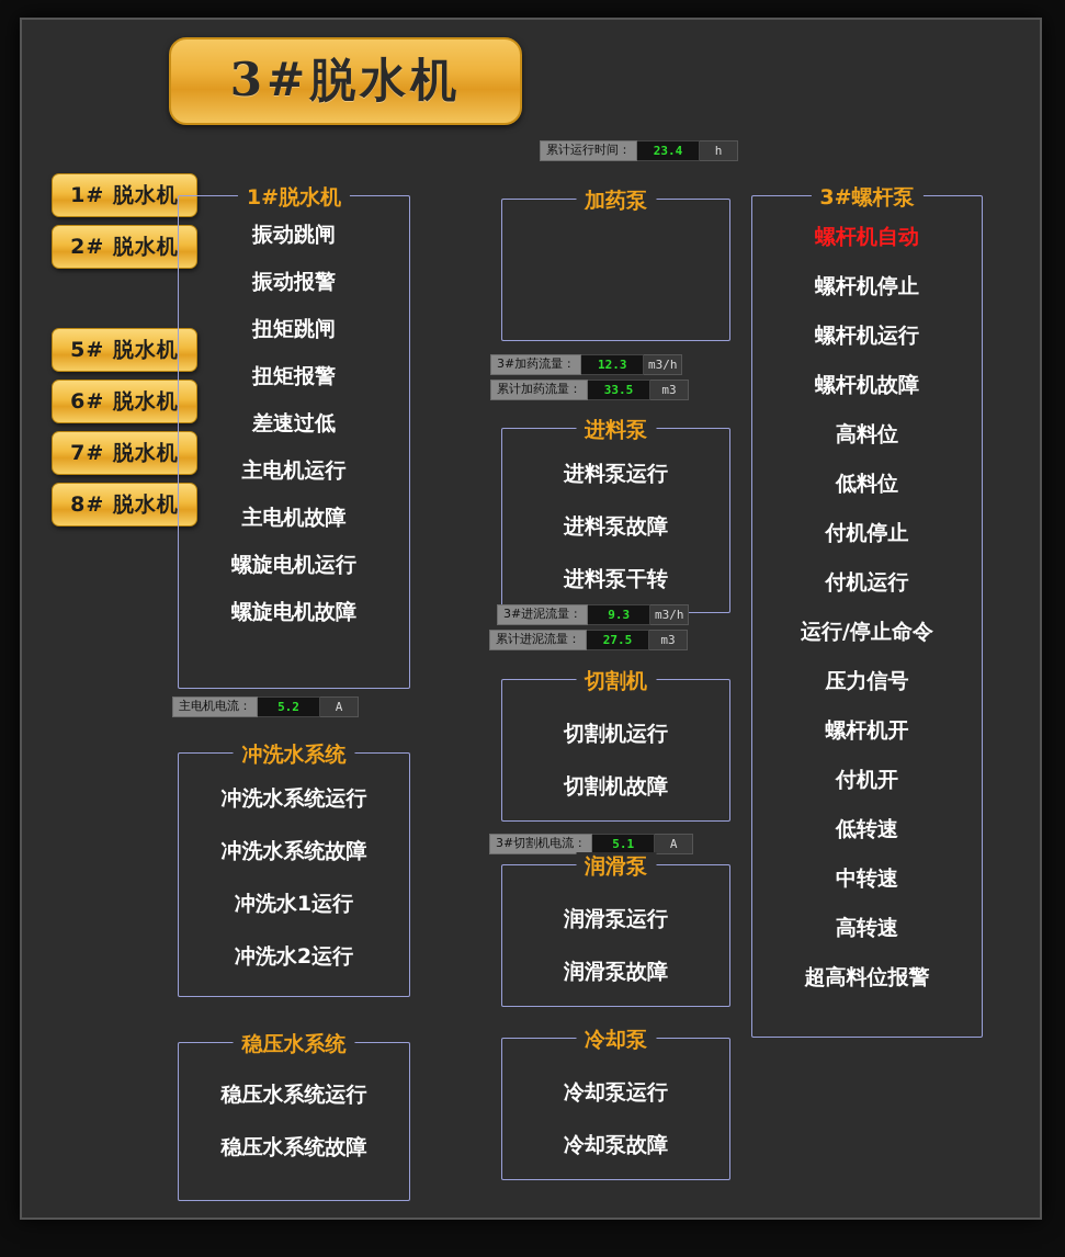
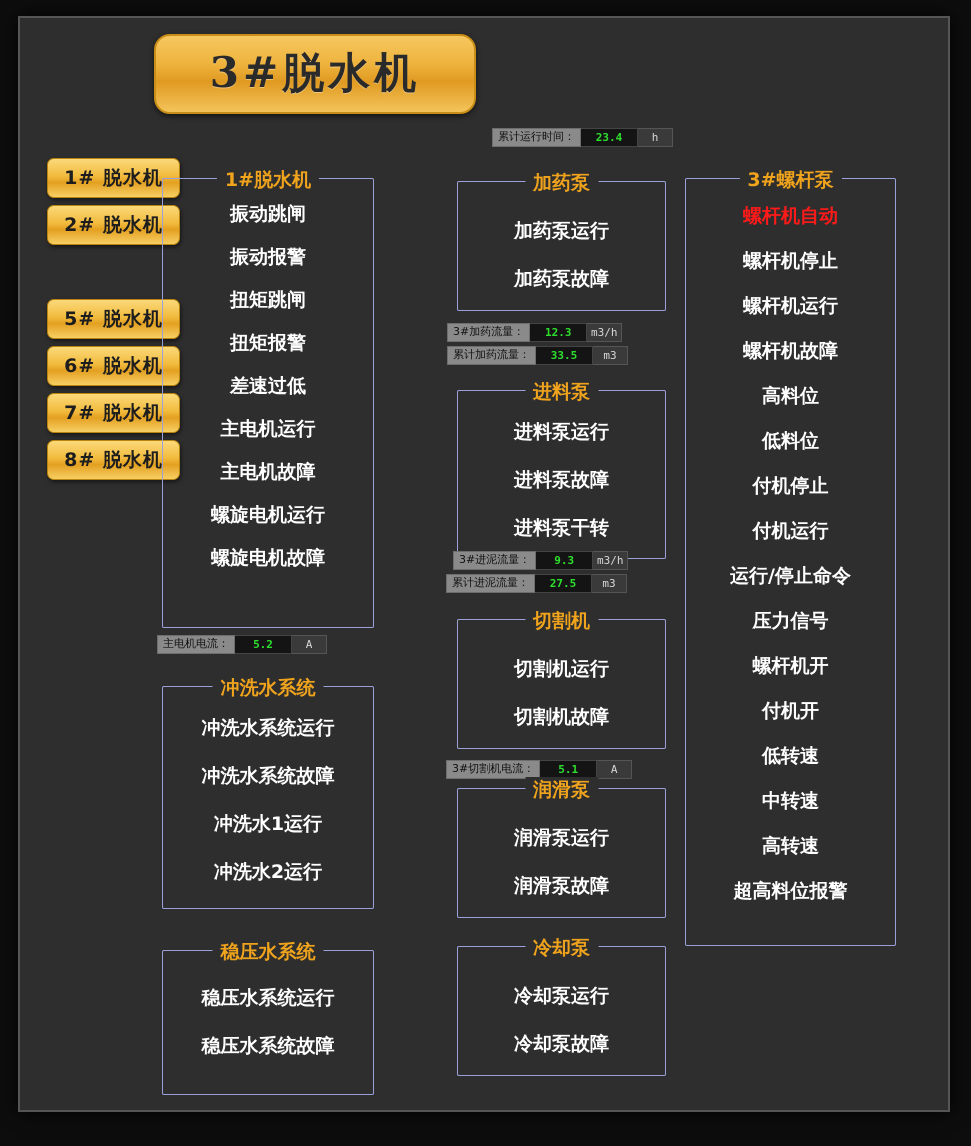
  3#脱水机
  累计运行时间：
  23.4
  h
  1# 脱水机
  2# 脱水机
  5# 脱水机
  6# 脱水机
  7# 脱水机
  8# 脱水机
  1#脱水机
  振动跳闸
  振动报警
  扭矩跳闸
  扭矩报警
  差速过低
  主电机运行
  主电机故障
  螺旋电机运行
  螺旋电机故障
  主电机电流：
  5.2
  A
  冲洗水系统
  冲洗水系统运行
  冲洗水系统故障
  冲洗水1运行
  冲洗水2运行
  稳压水系统
  稳压水系统运行
  稳压水系统故障
  加药泵
+ 加药泵运行
+ 加药泵故障
  3#加药流量：
  12.3
  m3/h
  累计加药流量：
  33.5
  m3
  进料泵
  进料泵运行
  进料泵故障
  进料泵干转
  3#进泥流量：
  9.3
  m3/h
  累计进泥流量：
  27.5
  m3
  切割机
  切割机运行
  切割机故障
  3#切割机电流：
  5.1
  A
  润滑泵
  润滑泵运行
  润滑泵故障
  冷却泵
  冷却泵运行
  冷却泵故障
  3#螺杆泵
  螺杆机自动
  螺杆机停止
  螺杆机运行
  螺杆机故障
  高料位
  低料位
  付机停止
  付机运行
  运行/停止命令
  压力信号
  螺杆机开
  付机开
  低转速
  中转速
  高转速
  超高料位报警
